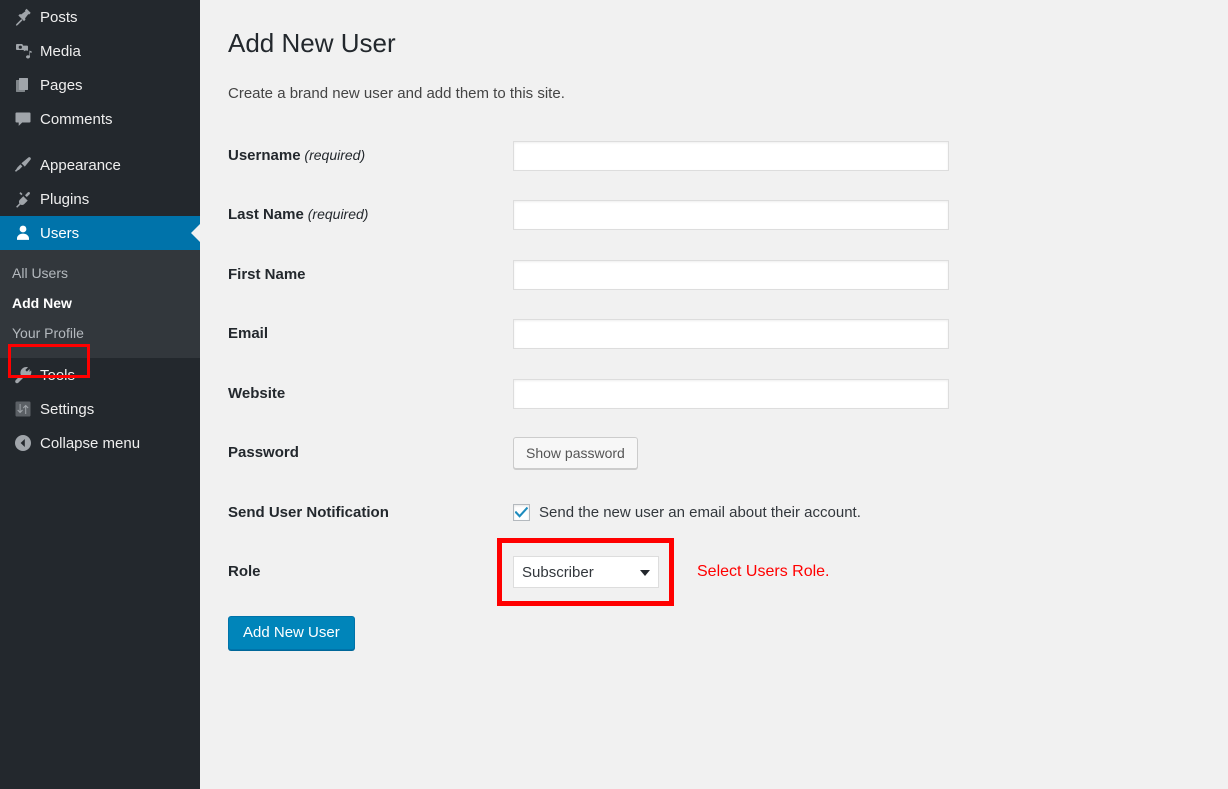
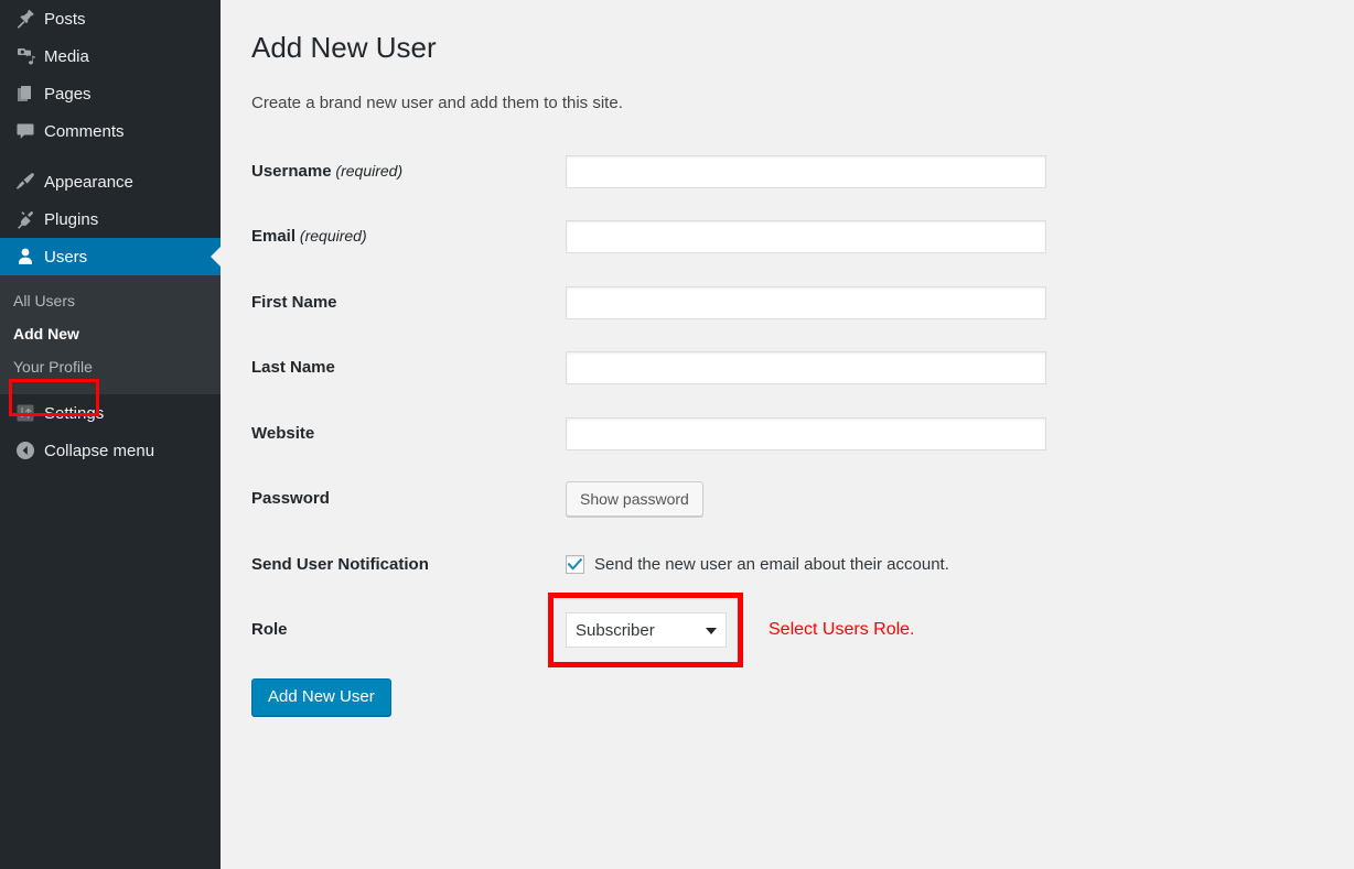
  Posts
  Media
  Pages
  Comments
  Appearance
  Plugins
  Users
  All Users
  Add New
  Your Profile
- Tools
  Settings
  Collapse menu
  Add New User
  Create a brand new user and add them to this site.
  Username (required)
- Last Name (required)
+ Email (required)
  First Name
- Email
+ Last Name
  Website
  Password	Show password
  Send User Notification	Send the new user an email about their account.
  Role	Subscriber Select Users Role.
  Add New User
